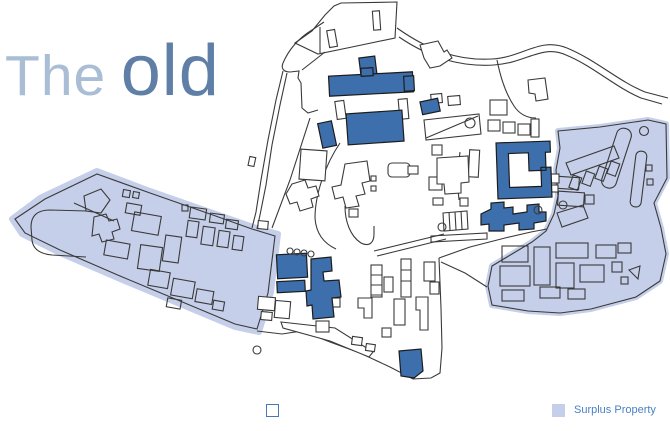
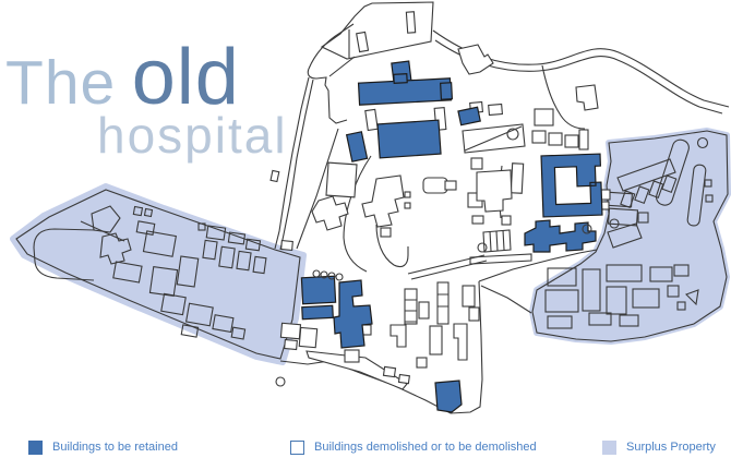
  The old
+ hospital
+ Buildings to be retained
+ Buildings demolished or to be demolished
  Surplus Property
